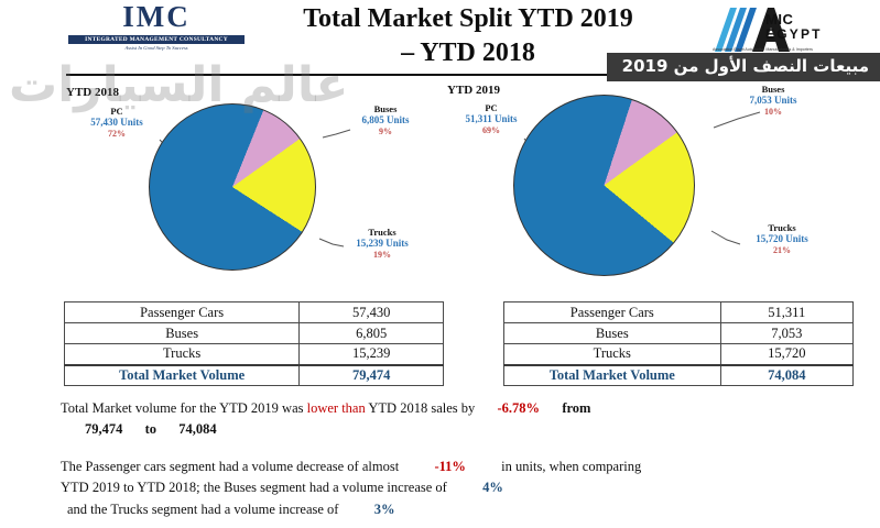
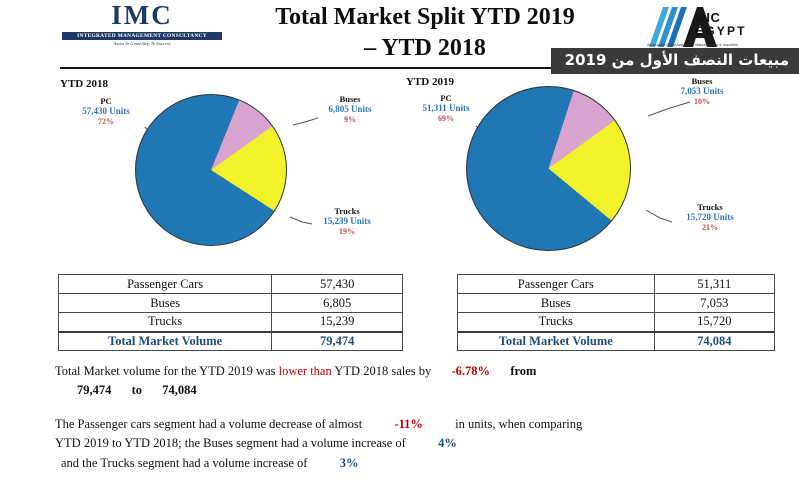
- عالم السيارات
  IMC
  Total Market Split YTD 2019
  – YTD 2018
  MIC
  EGYPT
  مبيعات النصف الأول من 2019
  YTD 2018
  PC
  57,430 Units
  72%
  Buses
  6,805 Units
  9%
  Trucks
  15,239 Units
  19%
  YTD 2019
  PC
  51,311 Units
  69%
  Buses
  7,053 Units
  10%
  Trucks
  15,720 Units
  21%
  Passenger Cars	57,430
  Buses	6,805
  Trucks	15,239
  Total Market Volume	79,474
  Passenger Cars	51,311
  Buses	7,053
  Trucks	15,720
  Total Market Volume	74,084
  Total Market volume for the YTD 2019 was lower than YTD 2018 sales by -6.78% from
  79,474 to 74,084
  The Passenger cars segment had a volume decrease of almost -11% in units, when comparing
  YTD 2019 to YTD 2018; the Buses segment had a volume increase of 4%
  and the Trucks segment had a volume increase of 3%
